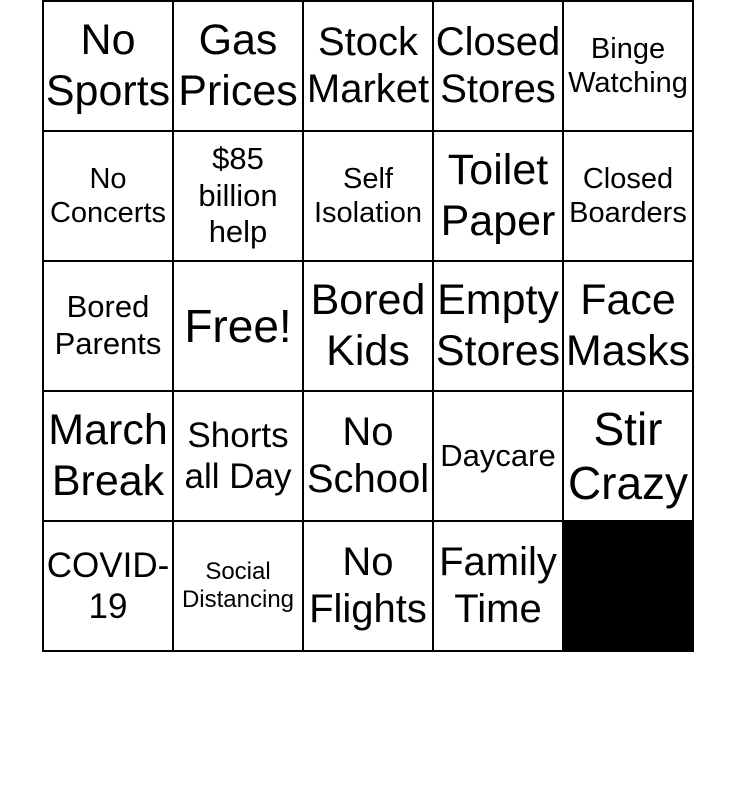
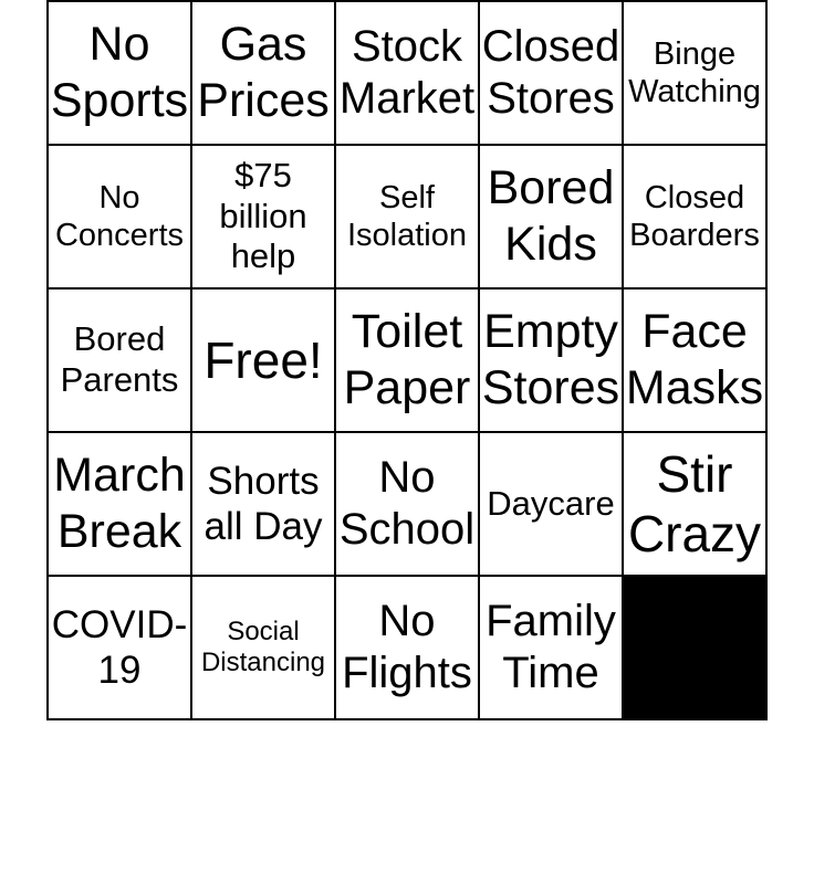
  No Sports
  Gas Prices
  Stock Market
  Closed Stores
  Binge Watching
  No Concerts
- $85 billion help
+ $75 billion help
  Self Isolation
- Toilet Paper
+ Bored Kids
  Closed Boarders
  Bored Parents
  Free!
- Bored Kids
+ Toilet Paper
  Empty Stores
  Face Masks
  March Break
  Shorts all Day
  No School
  Daycare
  Stir Crazy
  COVID-19
  Social Distancing
  No Flights
  Family Time
